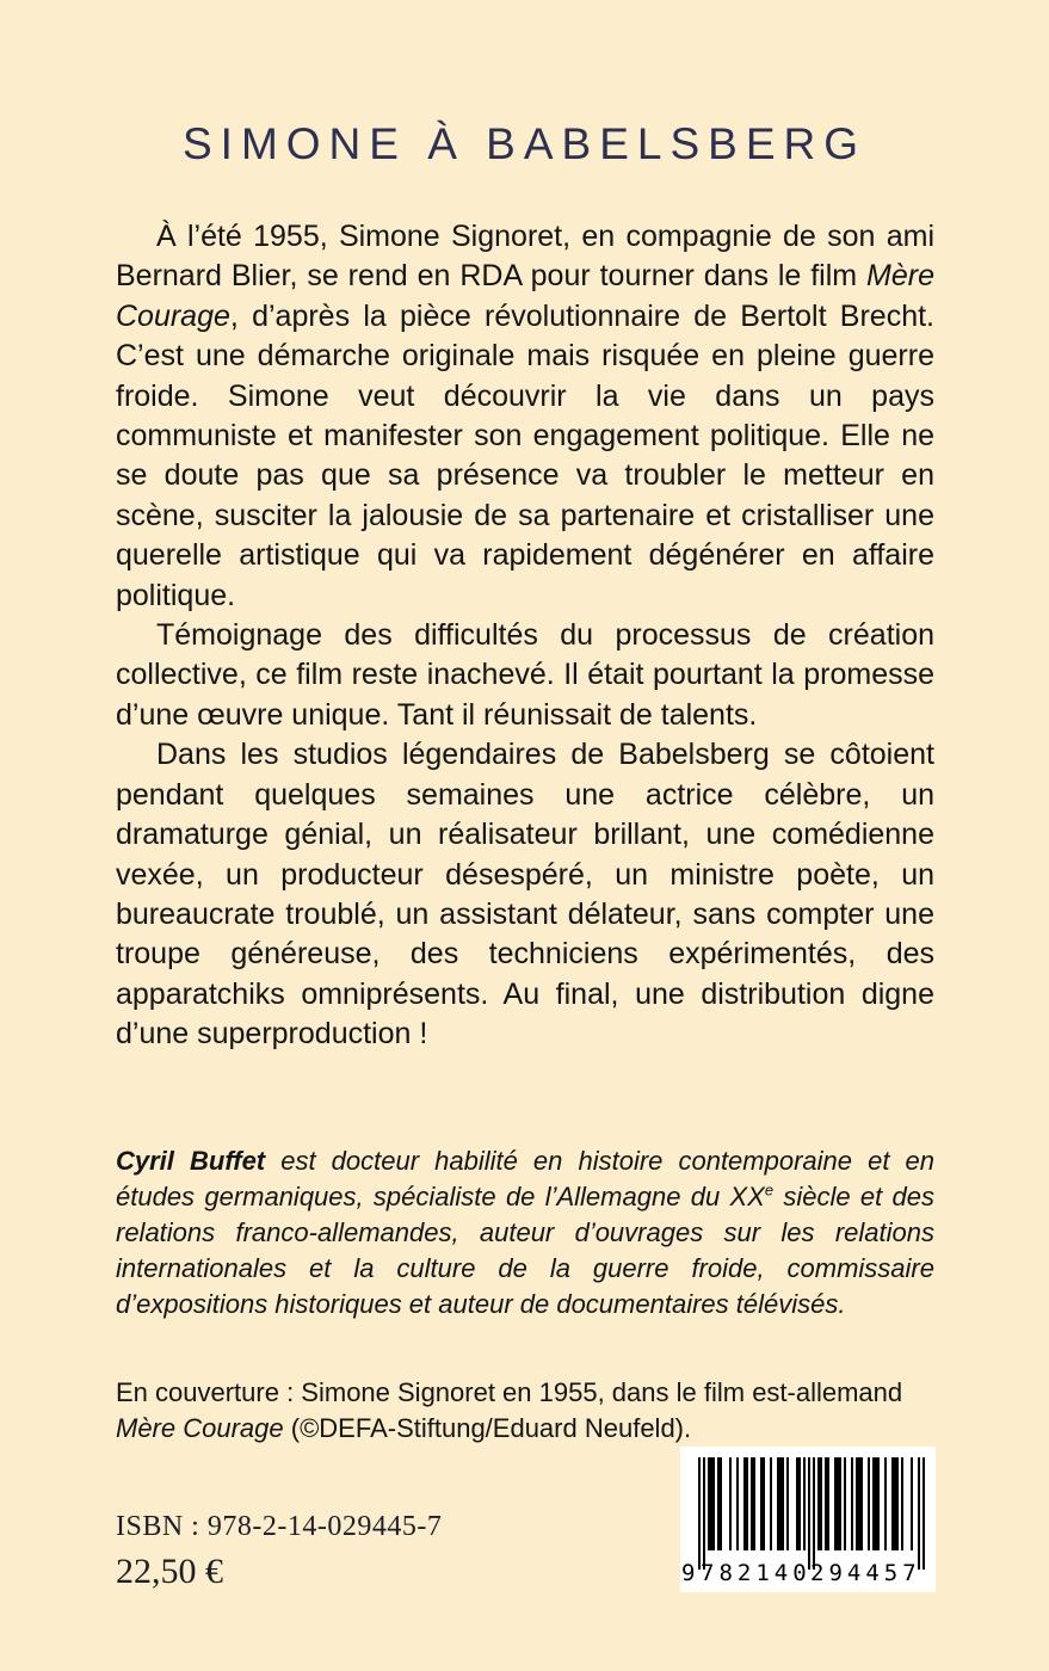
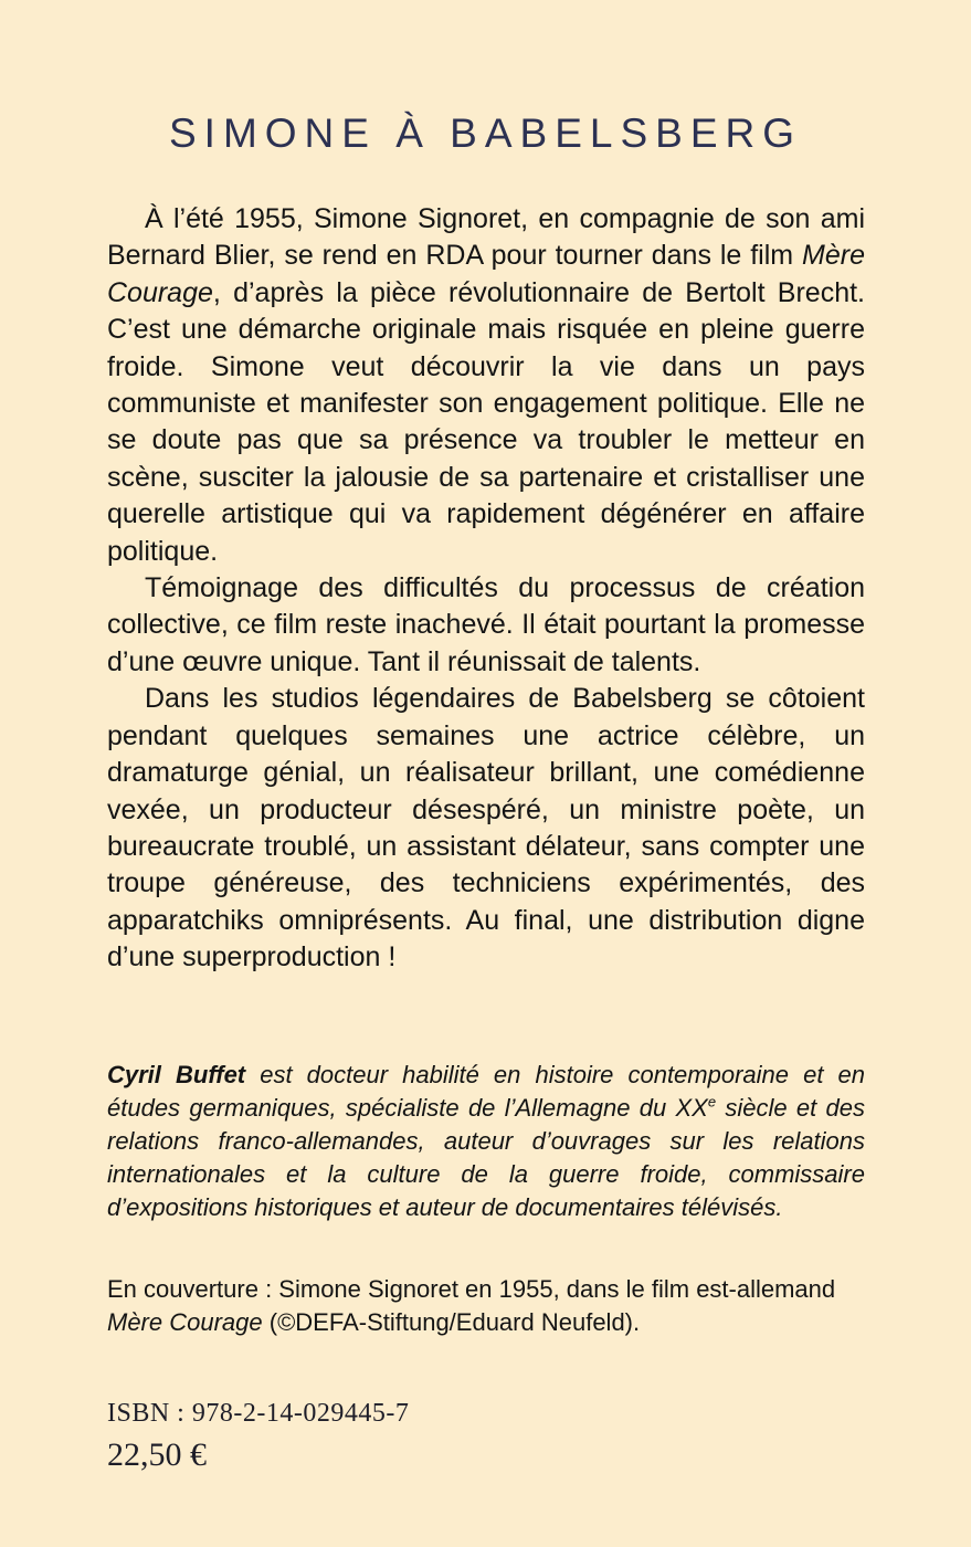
  SIMONE À BABELSBERG
  À l’été 1955, Simone Signoret, en compagnie de son ami Bernard Blier, se rend en RDA pour tourner dans le film Mère Courage, d’après la pièce révolutionnaire de Bertolt Brecht. C’est une démarche originale mais risquée en pleine guerre froide. Simone veut découvrir la vie dans un pays communiste et manifester son engagement politique. Elle ne se doute pas que sa présence va troubler le metteur en scène, susciter la jalousie de sa partenaire et cristalliser une querelle artistique qui va rapidement dégénérer en affaire politique.
  Témoignage des difficultés du processus de création collective, ce film reste inachevé. Il était pourtant la promesse d’une œuvre unique. Tant il réunissait de talents.
  Dans les studios légendaires de Babelsberg se côtoient pendant quelques semaines une actrice célèbre, un dramaturge génial, un réalisateur brillant, une comédienne vexée, un producteur désespéré, un ministre poète, un bureaucrate troublé, un assistant délateur, sans compter une troupe généreuse, des techniciens expérimentés, des apparatchiks omniprésents. Au final, une distribution digne d’une superproduction !
  Cyril Buffet est docteur habilité en histoire contemporaine et en études germaniques, spécialiste de l’Allemagne du XXe siècle et des relations franco-allemandes, auteur d’ouvrages sur les relations internationales et la culture de la guerre froide, commissaire d’expositions historiques et auteur de documentaires télévisés.
  En couverture : Simone Signoret en 1955, dans le film est-allemand
  Mère Courage (©DEFA-Stiftung/Eduard Neufeld).
  ISBN : 978-2-14-029445-7
  22,50 €
- 9
- 782140
- 294457
